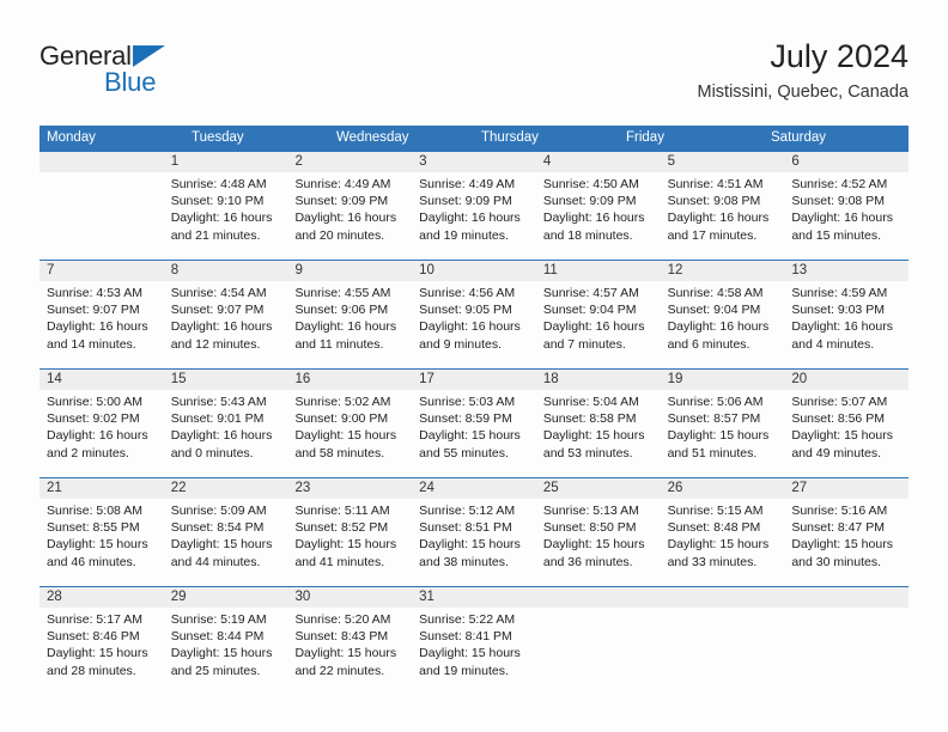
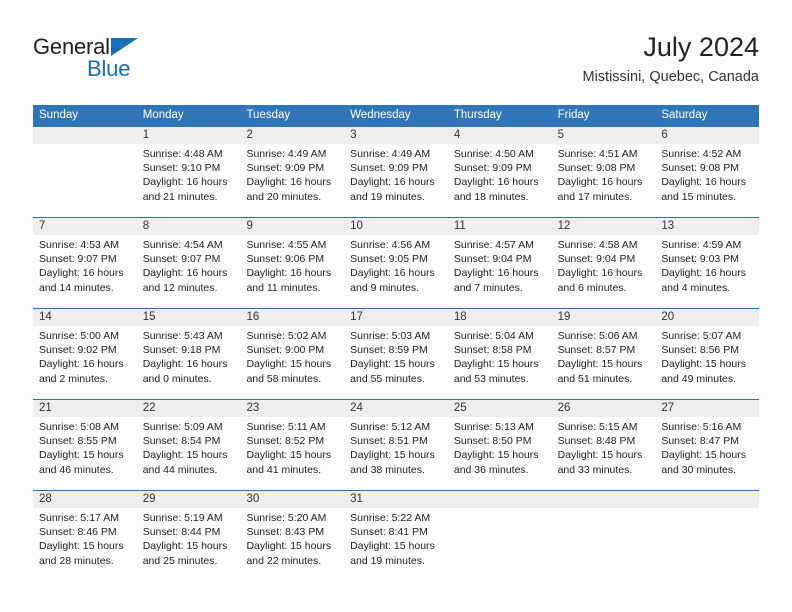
  General
  Blue
  July 2024
  Mistissini, Quebec, Canada
+ Sunday
  Monday
  Tuesday
  Wednesday
  Thursday
  Friday
  Saturday
  1
  2
  3
  4
  5
  6
  Sunrise: 4:48 AM
  Sunset: 9:10 PM
  Daylight: 16 hours
  and 21 minutes.
  Sunrise: 4:49 AM
  Sunset: 9:09 PM
  Daylight: 16 hours
  and 20 minutes.
  Sunrise: 4:49 AM
  Sunset: 9:09 PM
  Daylight: 16 hours
  and 19 minutes.
  Sunrise: 4:50 AM
  Sunset: 9:09 PM
  Daylight: 16 hours
  and 18 minutes.
  Sunrise: 4:51 AM
  Sunset: 9:08 PM
  Daylight: 16 hours
  and 17 minutes.
  Sunrise: 4:52 AM
  Sunset: 9:08 PM
  Daylight: 16 hours
  and 15 minutes.
  7
  8
  9
  10
  11
  12
  13
  Sunrise: 4:53 AM
  Sunset: 9:07 PM
  Daylight: 16 hours
  and 14 minutes.
  Sunrise: 4:54 AM
  Sunset: 9:07 PM
  Daylight: 16 hours
  and 12 minutes.
  Sunrise: 4:55 AM
  Sunset: 9:06 PM
  Daylight: 16 hours
  and 11 minutes.
  Sunrise: 4:56 AM
  Sunset: 9:05 PM
  Daylight: 16 hours
  and 9 minutes.
  Sunrise: 4:57 AM
  Sunset: 9:04 PM
  Daylight: 16 hours
  and 7 minutes.
  Sunrise: 4:58 AM
  Sunset: 9:04 PM
  Daylight: 16 hours
  and 6 minutes.
  Sunrise: 4:59 AM
  Sunset: 9:03 PM
  Daylight: 16 hours
  and 4 minutes.
  14
  15
  16
  17
  18
  19
  20
  Sunrise: 5:00 AM
  Sunset: 9:02 PM
  Daylight: 16 hours
  and 2 minutes.
  Sunrise: 5:43 AM
- Sunset: 9:01 PM
+ Sunset: 9:18 PM
  Daylight: 16 hours
  and 0 minutes.
  Sunrise: 5:02 AM
  Sunset: 9:00 PM
  Daylight: 15 hours
  and 58 minutes.
  Sunrise: 5:03 AM
  Sunset: 8:59 PM
  Daylight: 15 hours
  and 55 minutes.
  Sunrise: 5:04 AM
  Sunset: 8:58 PM
  Daylight: 15 hours
  and 53 minutes.
  Sunrise: 5:06 AM
  Sunset: 8:57 PM
  Daylight: 15 hours
  and 51 minutes.
  Sunrise: 5:07 AM
  Sunset: 8:56 PM
  Daylight: 15 hours
  and 49 minutes.
  21
  22
  23
  24
  25
  26
  27
  Sunrise: 5:08 AM
  Sunset: 8:55 PM
  Daylight: 15 hours
  and 46 minutes.
  Sunrise: 5:09 AM
  Sunset: 8:54 PM
  Daylight: 15 hours
  and 44 minutes.
  Sunrise: 5:11 AM
  Sunset: 8:52 PM
  Daylight: 15 hours
  and 41 minutes.
  Sunrise: 5:12 AM
  Sunset: 8:51 PM
  Daylight: 15 hours
  and 38 minutes.
  Sunrise: 5:13 AM
  Sunset: 8:50 PM
  Daylight: 15 hours
  and 36 minutes.
  Sunrise: 5:15 AM
  Sunset: 8:48 PM
  Daylight: 15 hours
  and 33 minutes.
  Sunrise: 5:16 AM
  Sunset: 8:47 PM
  Daylight: 15 hours
  and 30 minutes.
  28
  29
  30
  31
  Sunrise: 5:17 AM
  Sunset: 8:46 PM
  Daylight: 15 hours
  and 28 minutes.
  Sunrise: 5:19 AM
  Sunset: 8:44 PM
  Daylight: 15 hours
  and 25 minutes.
  Sunrise: 5:20 AM
  Sunset: 8:43 PM
  Daylight: 15 hours
  and 22 minutes.
  Sunrise: 5:22 AM
  Sunset: 8:41 PM
  Daylight: 15 hours
  and 19 minutes.
